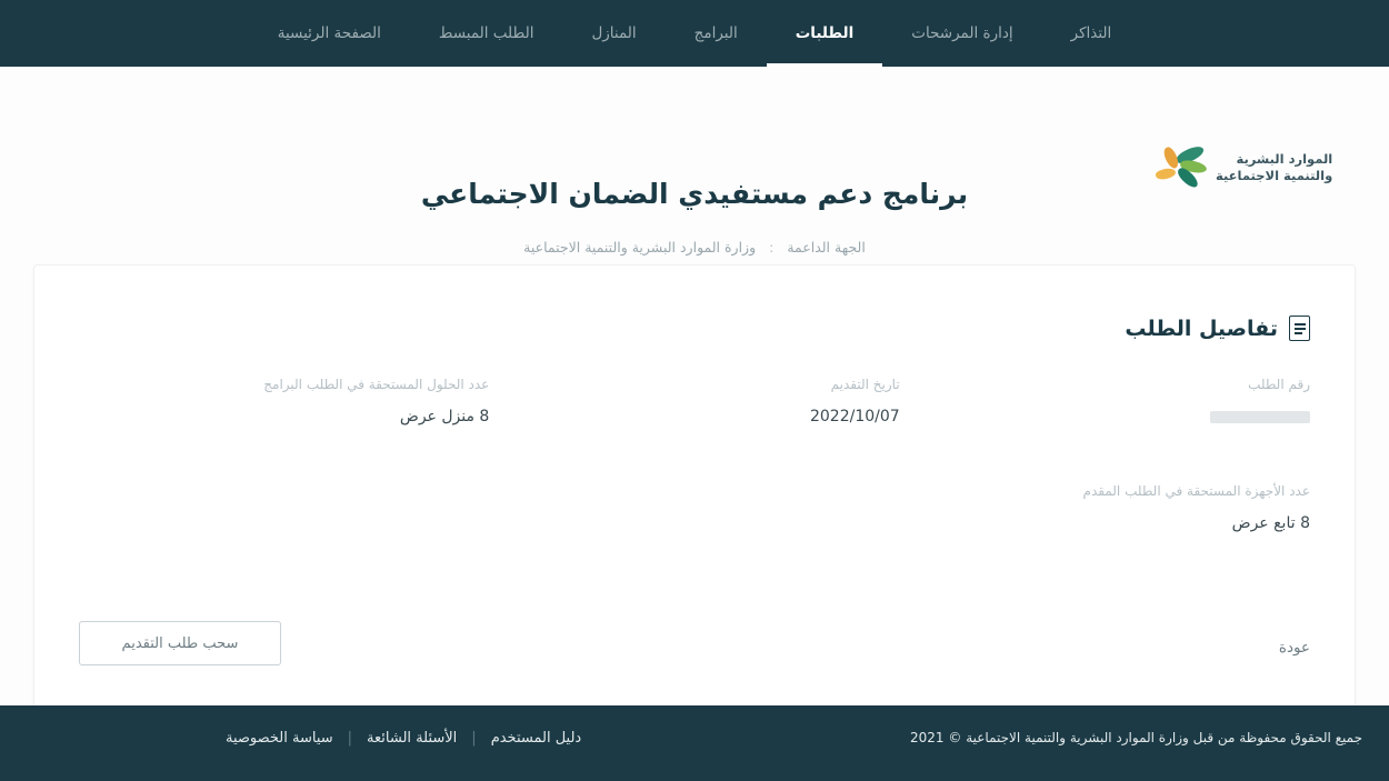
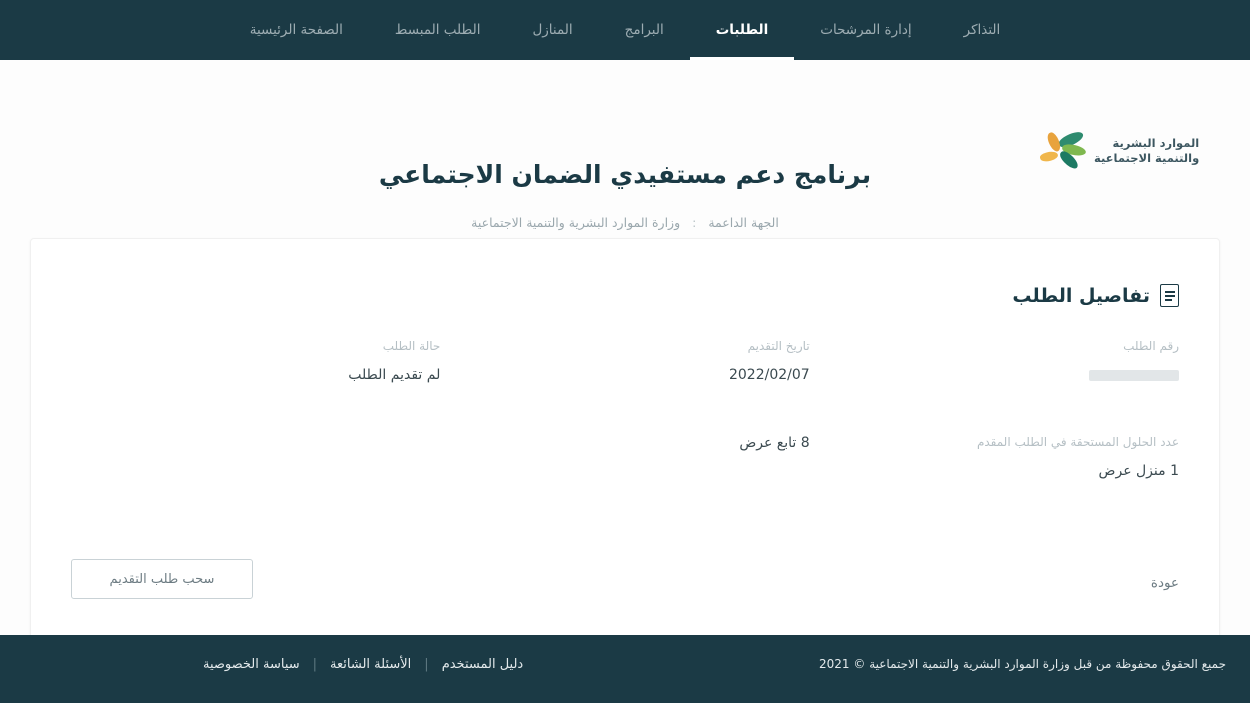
  الصفحة الرئيسية
  الطلب المبسط
  المنازل
  البرامج
  الطلبات
  إدارة المرشحات
  التذاكر
  الموارد البشرية
  والتنمية الاجتماعية
  برنامج دعم مستفيدي الضمان الاجتماعي
  الجهة الداعمة : وزارة الموارد البشرية والتنمية الاجتماعية
  تفاصيل الطلب
  رقم الطلب
  تاريخ التقديم
- 2022/10/07
+ 2022/02/07
+ حالة الطلب
+ لم تقديم الطلب
- عدد الحلول المستحقة في الطلب البرامج
+ عدد الحلول المستحقة في الطلب المقدم
- 8 منزل عرض
+ 1 منزل عرض
- عدد الأجهزة المستحقة في الطلب المقدم
  8 تابع عرض
  سحب طلب التقديم
  عودة
  جميع الحقوق محفوظة من قبل وزارة الموارد البشرية والتنمية الاجتماعية © 2021
  سياسة الخصوصية
  |
  الأسئلة الشائعة
  |
  دليل المستخدم
